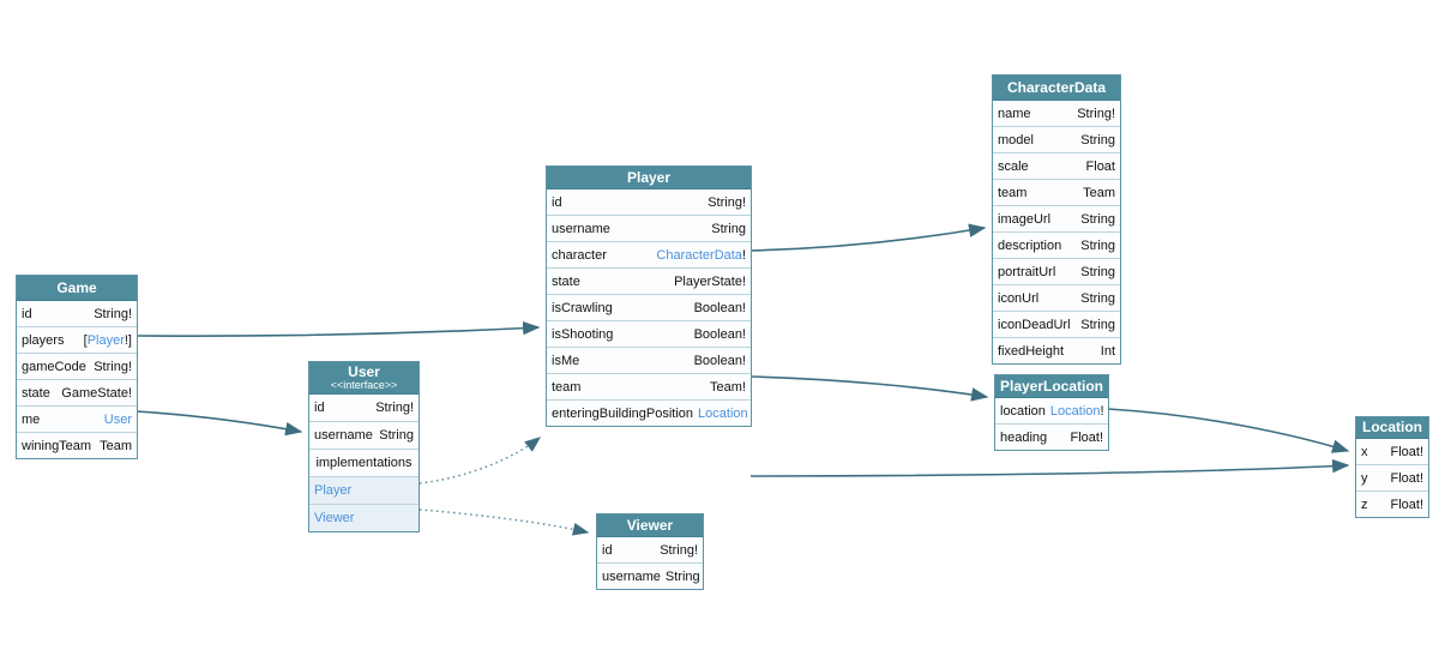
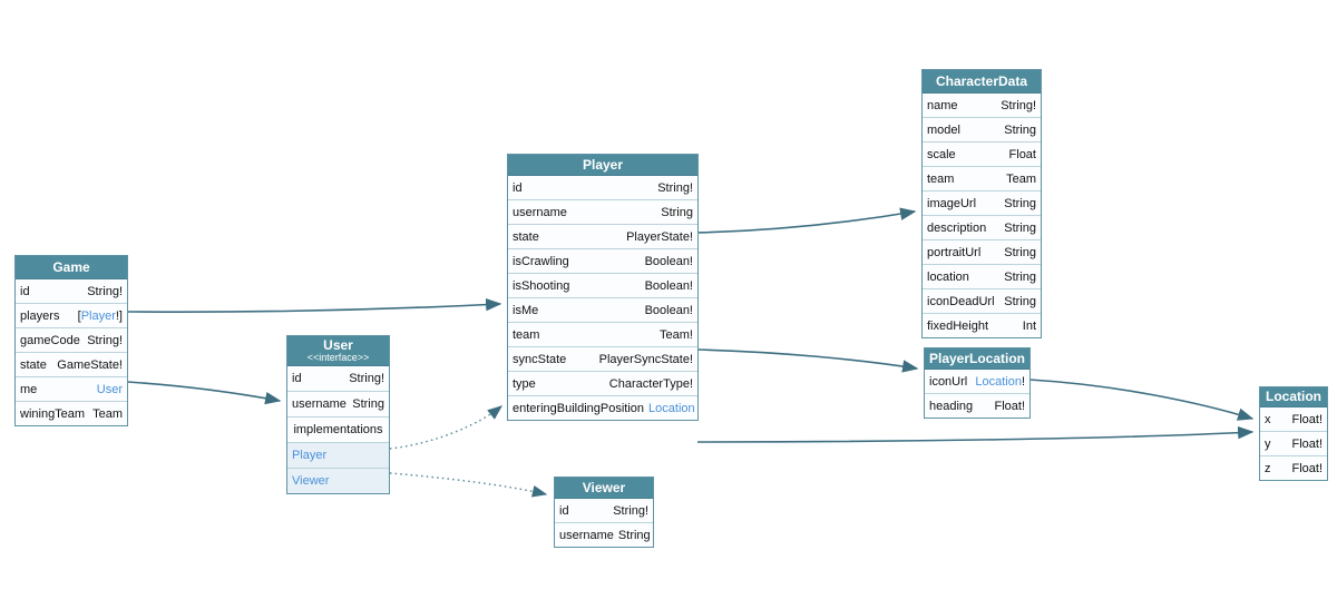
  Game
  id
  String!
  players
  [Player!]
  gameCode
  String!
  state
  GameState!
  me
  User
  winingTeam
  Team
  User
  <<interface>>
  id
  String!
  username
  String
  implementations
  Player
  Viewer
  Player
  id
  String!
  username
  String
- character
- CharacterData!
  state
  PlayerState!
  isCrawling
  Boolean!
  isShooting
  Boolean!
  isMe
  Boolean!
  team
  Team!
+ syncState
+ PlayerSyncState!
+ type
+ CharacterType!
  enteringBuildingPosition
  Location
  Viewer
  id
  String!
  username
  String
  CharacterData
  name
  String!
  model
  String
  scale
  Float
  team
  Team
  imageUrl
  String
  description
  String
  portraitUrl
  String
- iconUrl
+ location
  String
  iconDeadUrl
  String
  fixedHeight
  Int
  PlayerLocation
- location
+ iconUrl
  Location!
  heading
  Float!
  Location
  x
  Float!
  y
  Float!
  z
  Float!
